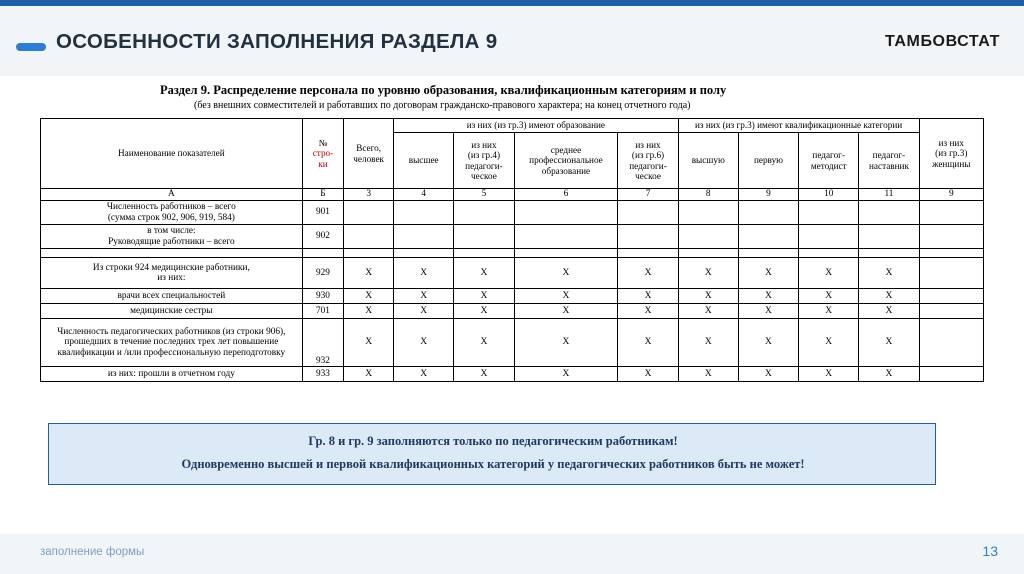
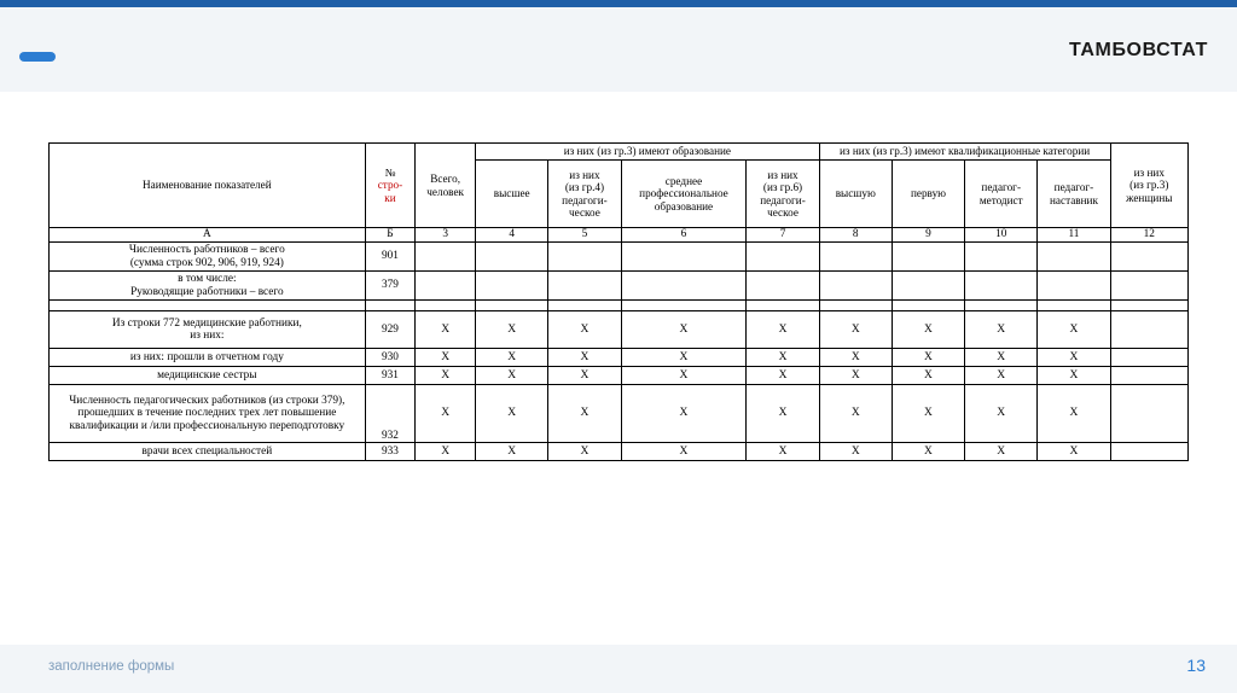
- ОСОБЕННОСТИ ЗАПОЛНЕНИЯ РАЗДЕЛА 9
  ТАМБОВСТАТ
- Раздел 9. Распределение персонала по уровню образования, квалификационным категориям и полу
- (без внешних совместителей и работавших по договорам гражданско-правового характера; на конец отчетного года)
  Наименование показателей	№ стро- ки	Всего, человек	из них (из гр.3) имеют образование	из них (из гр.3) имеют квалификационные категории	из них (из гр.3) женщины
  высшее	из них (из гр.4) педагоги- ческое	среднее профессиональное образование	из них (из гр.6) педагоги- ческое	высшую	первую	педагог- методист	педагог- наставник
- А	Б	3	4	5	6	7	8	9	10	11	9
+ А	Б	3	4	5	6	7	8	9	10	11	12
- Численность работников – всего (сумма строк 902, 906, 919, 584)	901
+ Численность работников – всего (сумма строк 902, 906, 919, 924)	901
- в том числе: Руководящие работники – всего	902
+ в том числе: Руководящие работники – всего	379
- Из строки 924 медицинские работники, из них:	929	Х	Х	Х	Х	Х	Х	Х	Х	Х
+ Из строки 772 медицинские работники, из них:	929	Х	Х	Х	Х	Х	Х	Х	Х	Х
- врачи всех специальностей	930	Х	Х	Х	Х	Х	Х	Х	Х	Х
+ из них: прошли в отчетном году	930	Х	Х	Х	Х	Х	Х	Х	Х	Х
- медицинские сестры	701	Х	Х	Х	Х	Х	Х	Х	Х	Х
+ медицинские сестры	931	Х	Х	Х	Х	Х	Х	Х	Х	Х
- Численность педагогических работников (из строки 906), прошедших в течение последних трех лет повышение квалификации и /или профессиональную переподготовку	932	Х	Х	Х	Х	Х	Х	Х	Х	Х
+ Численность педагогических работников (из строки 379), прошедших в течение последних трех лет повышение квалификации и /или профессиональную переподготовку	932	Х	Х	Х	Х	Х	Х	Х	Х	Х
- из них: прошли в отчетном году	933	Х	Х	Х	Х	Х	Х	Х	Х	Х
+ врачи всех специальностей	933	Х	Х	Х	Х	Х	Х	Х	Х	Х
- Гр. 8 и гр. 9 заполняются только по педагогическим работникам!
- Одновременно высшей и первой квалификационных категорий у педагогических работников быть не может!
  заполнение формы
  13
